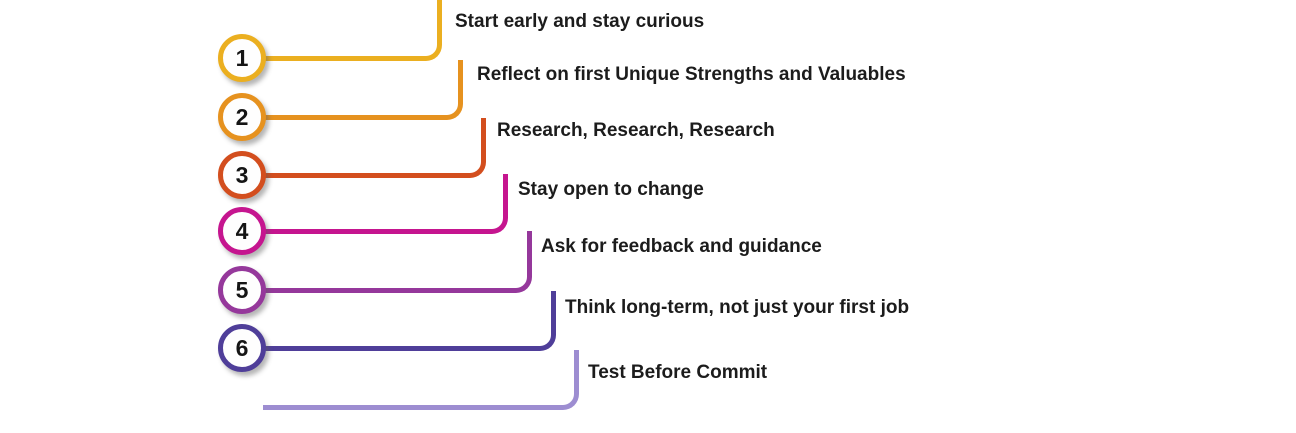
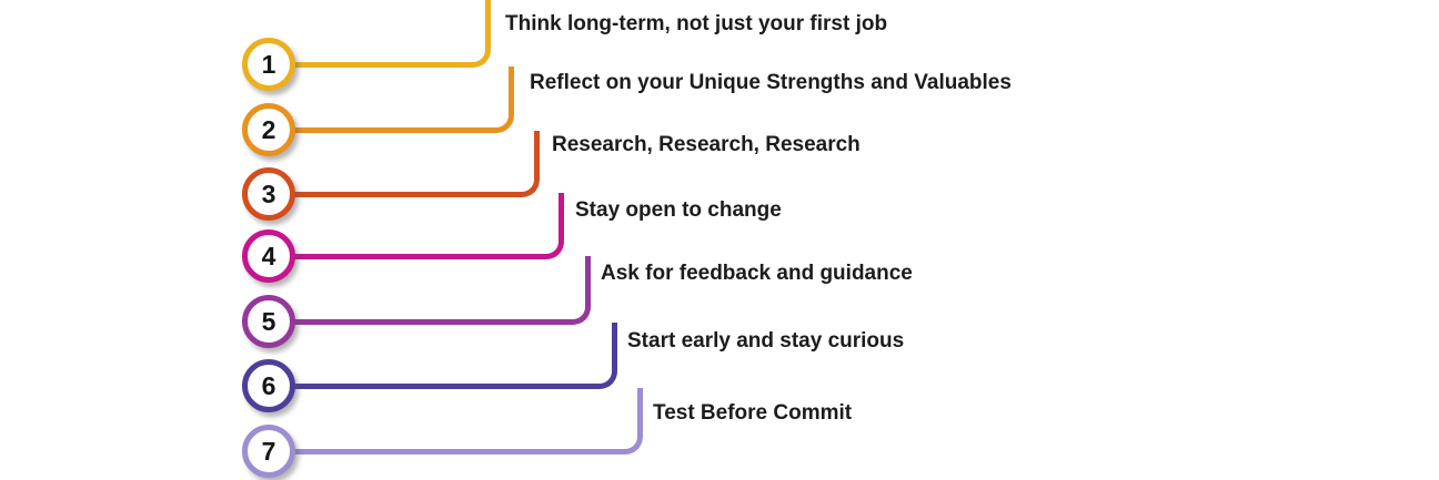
  1
- Start early and stay curious
+ Think long-term, not just your first job
  2
- Reflect on first Unique Strengths and Valuables
+ Reflect on your Unique Strengths and Valuables
  3
  Research, Research, Research
  4
  Stay open to change
  5
  Ask for feedback and guidance
  6
- Think long-term, not just your first job
+ Start early and stay curious
+ 7
  Test Before Commit
